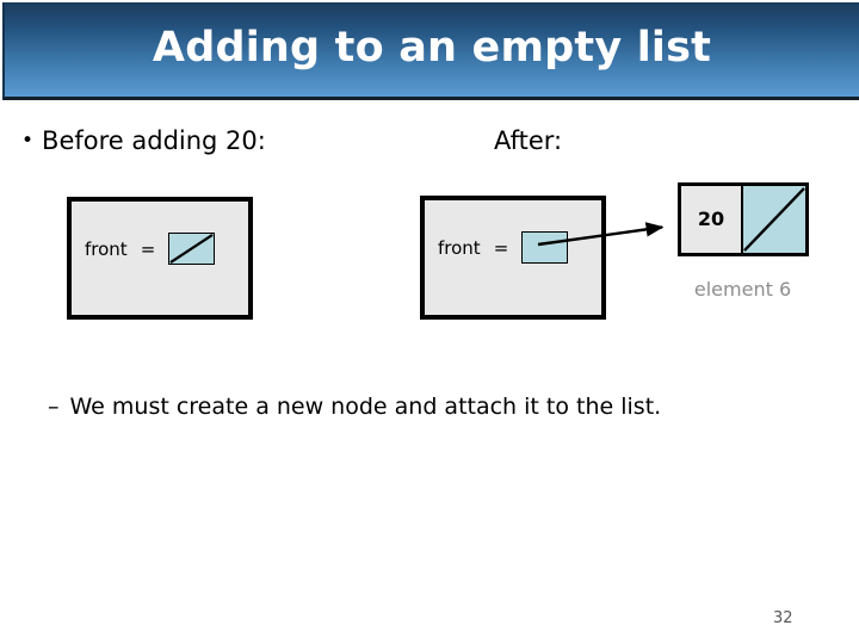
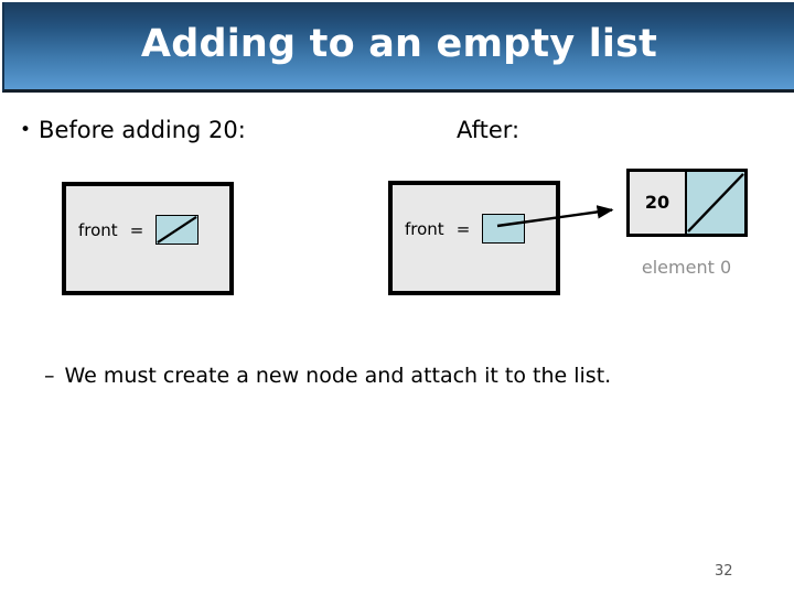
  Adding to an empty list
  • Before adding 20:
  After:
  front
  =
  front
  =
  20
- element 6
+ element 0
  – We must create a new node and attach it to the list.
  32
